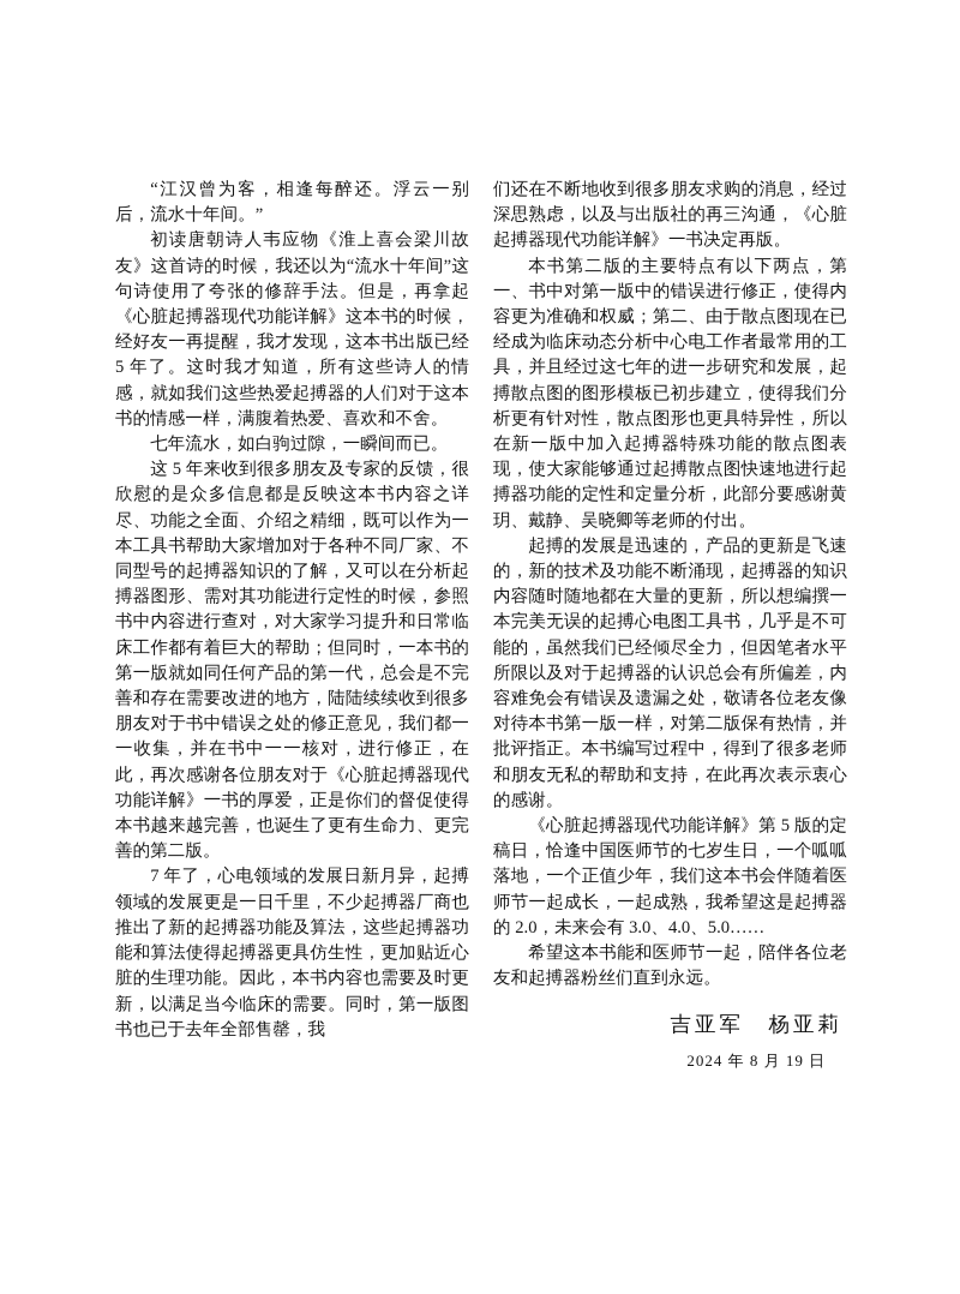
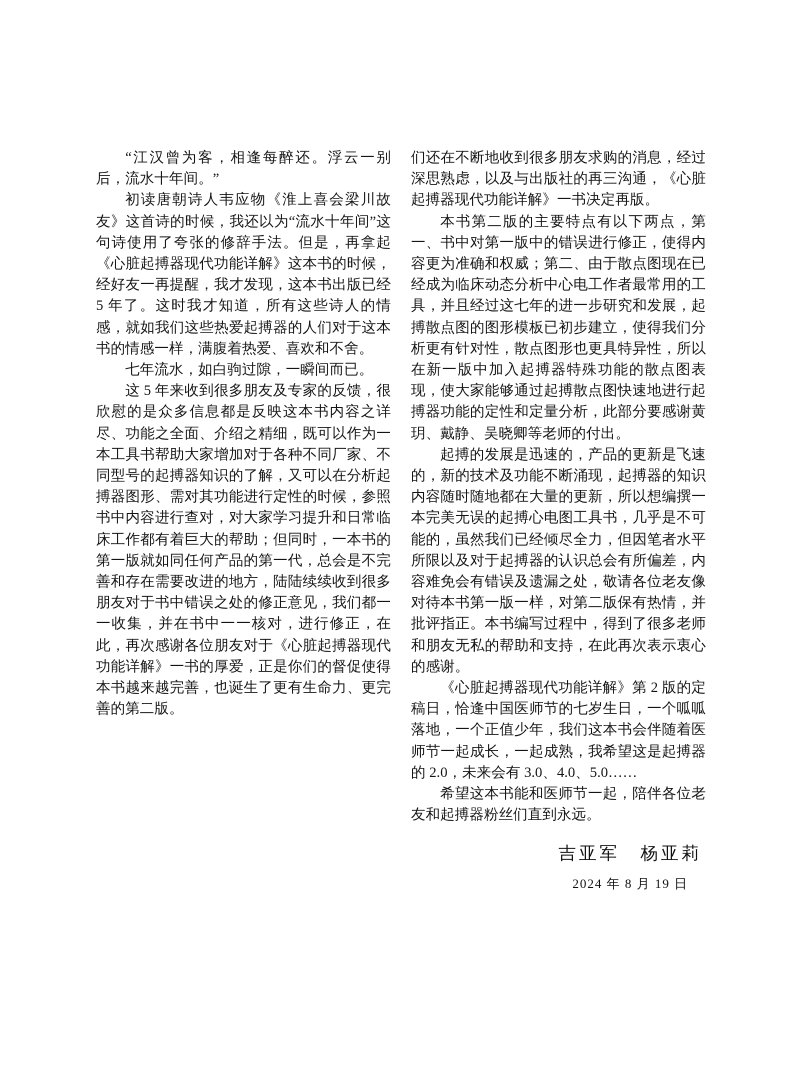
  “江汉曾为客，相逢每醉还。浮云一别后，流水十年间。”
  初读唐朝诗人韦应物《淮上喜会梁川故友》这首诗的时候，我还以为“流水十年间”这句诗使用了夸张的修辞手法。但是，再拿起《心脏起搏器现代功能详解》这本书的时候，经好友一再提醒，我才发现，这本书出版已经 5 年了。这时我才知道，所有这些诗人的情感，就如我们这些热爱起搏器的人们对于这本书的情感一样，满腹着热爱、喜欢和不舍。
  七年流水，如白驹过隙，一瞬间而已。
  这 5 年来收到很多朋友及专家的反馈，很欣慰的是众多信息都是反映这本书内容之详尽、功能之全面、介绍之精细，既可以作为一本工具书帮助大家增加对于各种不同厂家、不同型号的起搏器知识的了解，又可以在分析起搏器图形、需对其功能进行定性的时候，参照书中内容进行查对，对大家学习提升和日常临床工作都有着巨大的帮助；但同时，一本书的第一版就如同任何产品的第一代，总会是不完善和存在需要改进的地方，陆陆续续收到很多朋友对于书中错误之处的修正意见，我们都一一收集，并在书中一一核对，进行修正，在此，再次感谢各位朋友对于《心脏起搏器现代功能详解》一书的厚爱，正是你们的督促使得本书越来越完善，也诞生了更有生命力、更完善的第二版。
- 7 年了，心电领域的发展日新月异，起搏领域的发展更是一日千里，不少起搏器厂商也推出了新的起搏器功能及算法，这些起搏器功能和算法使得起搏器更具仿生性，更加贴近心脏的生理功能。因此，本书内容也需要及时更新，以满足当今临床的需要。同时，第一版图书也已于去年全部售罄，我
  们还在不断地收到很多朋友求购的消息，经过深思熟虑，以及与出版社的再三沟通，《心脏起搏器现代功能详解》一书决定再版。
  本书第二版的主要特点有以下两点，第一、书中对第一版中的错误进行修正，使得内容更为准确和权威；第二、由于散点图现在已经成为临床动态分析中心电工作者最常用的工具，并且经过这七年的进一步研究和发展，起搏散点图的图形模板已初步建立，使得我们分析更有针对性，散点图形也更具特异性，所以在新一版中加入起搏器特殊功能的散点图表现，使大家能够通过起搏散点图快速地进行起搏器功能的定性和定量分析，此部分要感谢黄玥、戴静、吴晓卿等老师的付出。
  起搏的发展是迅速的，产品的更新是飞速的，新的技术及功能不断涌现，起搏器的知识内容随时随地都在大量的更新，所以想编撰一本完美无误的起搏心电图工具书，几乎是不可能的，虽然我们已经倾尽全力，但因笔者水平所限以及对于起搏器的认识总会有所偏差，内容难免会有错误及遗漏之处，敬请各位老友像对待本书第一版一样，对第二版保有热情，并批评指正。本书编写过程中，得到了很多老师和朋友无私的帮助和支持，在此再次表示衷心的感谢。
- 《心脏起搏器现代功能详解》第 5 版的定稿日，恰逢中国医师节的七岁生日，一个呱呱落地，一个正值少年，我们这本书会伴随着医师节一起成长，一起成熟，我希望这是起搏器的 2.0，未来会有 3.0、4.0、5.0……
+ 《心脏起搏器现代功能详解》第 2 版的定稿日，恰逢中国医师节的七岁生日，一个呱呱落地，一个正值少年，我们这本书会伴随着医师节一起成长，一起成熟，我希望这是起搏器的 2.0，未来会有 3.0、4.0、5.0……
  希望这本书能和医师节一起，陪伴各位老友和起搏器粉丝们直到永远。
  吉亚军 杨亚莉
  2024 年 8 月 19 日
